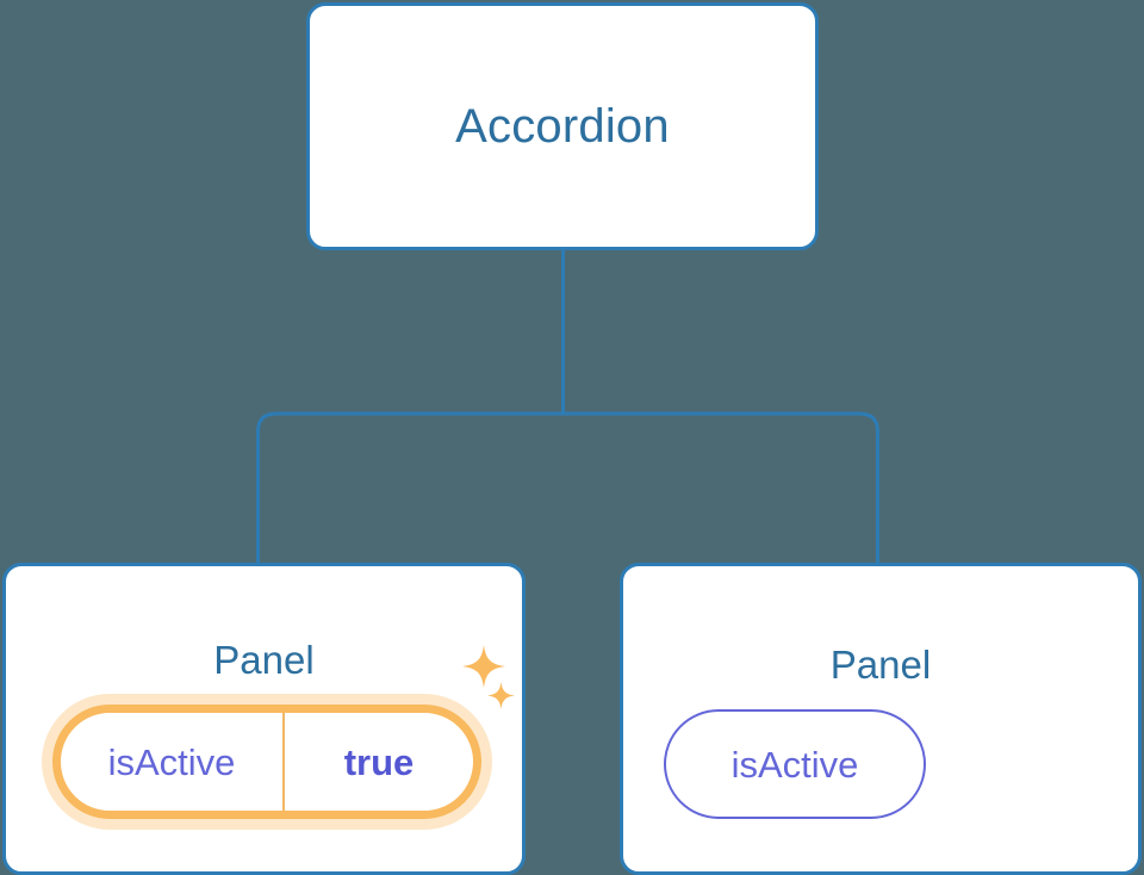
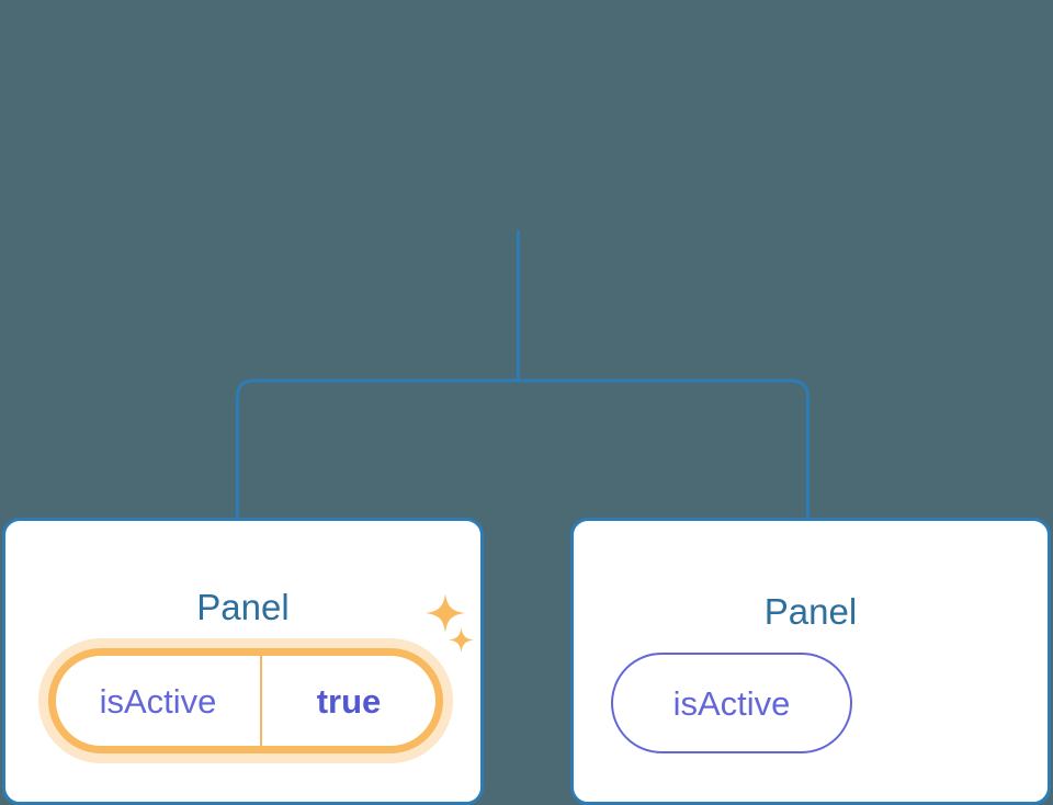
- Accordion
  Panel
  isActive
  true
  Panel
  isActive
